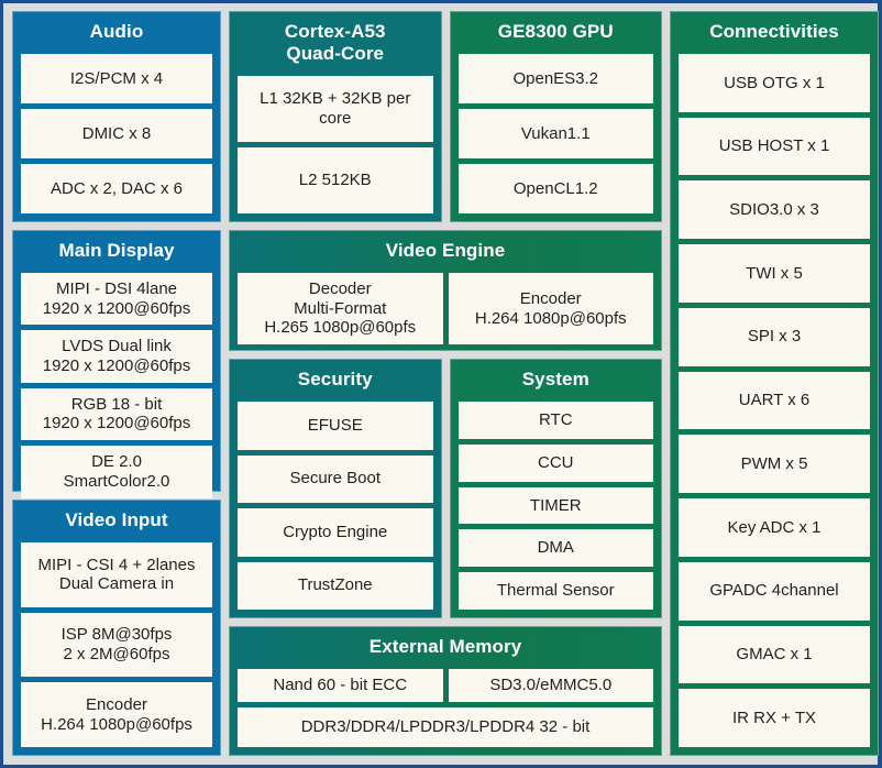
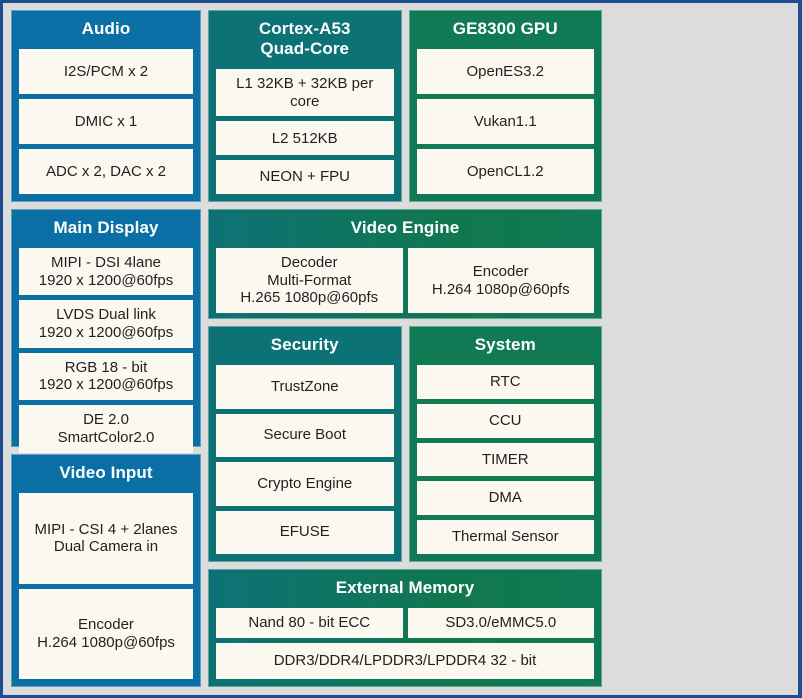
  Audio
- I2S/PCM x 4
+ I2S/PCM x 2
- DMIC x 8
+ DMIC x 1
- ADC x 2, DAC x 6
+ ADC x 2, DAC x 2
  Main Display
  MIPI - DSI 4lane
  1920 x 1200@60fps
  LVDS Dual link
  1920 x 1200@60fps
  RGB 18 - bit
  1920 x 1200@60fps
  DE 2.0
  SmartColor2.0
  Video Input
  MIPI - CSI 4 + 2lanes
  Dual Camera in
- ISP 8M@30fps
- 2 x 2M@60fps
  Encoder
  H.264 1080p@60fps
  Cortex-A53
  Quad-Core
  L1 32KB + 32KB per core
  L2 512KB
+ NEON + FPU
  GE8300 GPU
  OpenES3.2
  Vukan1.1
  OpenCL1.2
  Video Engine
  Decoder
  Multi-Format
  H.265 1080p@60pfs
  Encoder
  H.264 1080p@60pfs
  Security
- EFUSE
+ TrustZone
  Secure Boot
  Crypto Engine
- TrustZone
+ EFUSE
  System
  RTC
  CCU
  TIMER
  DMA
  Thermal Sensor
  External Memory
- Nand 60 - bit ECC
+ Nand 80 - bit ECC
  SD3.0/eMMC5.0
  DDR3/DDR4/LPDDR3/LPDDR4 32 - bit
- Connectivities
- USB OTG x 1
- USB HOST x 1
- SDIO3.0 x 3
- TWI x 5
- SPI x 3
- UART x 6
- PWM x 5
- Key ADC x 1
- GPADC 4channel
- GMAC x 1
- IR RX + TX
